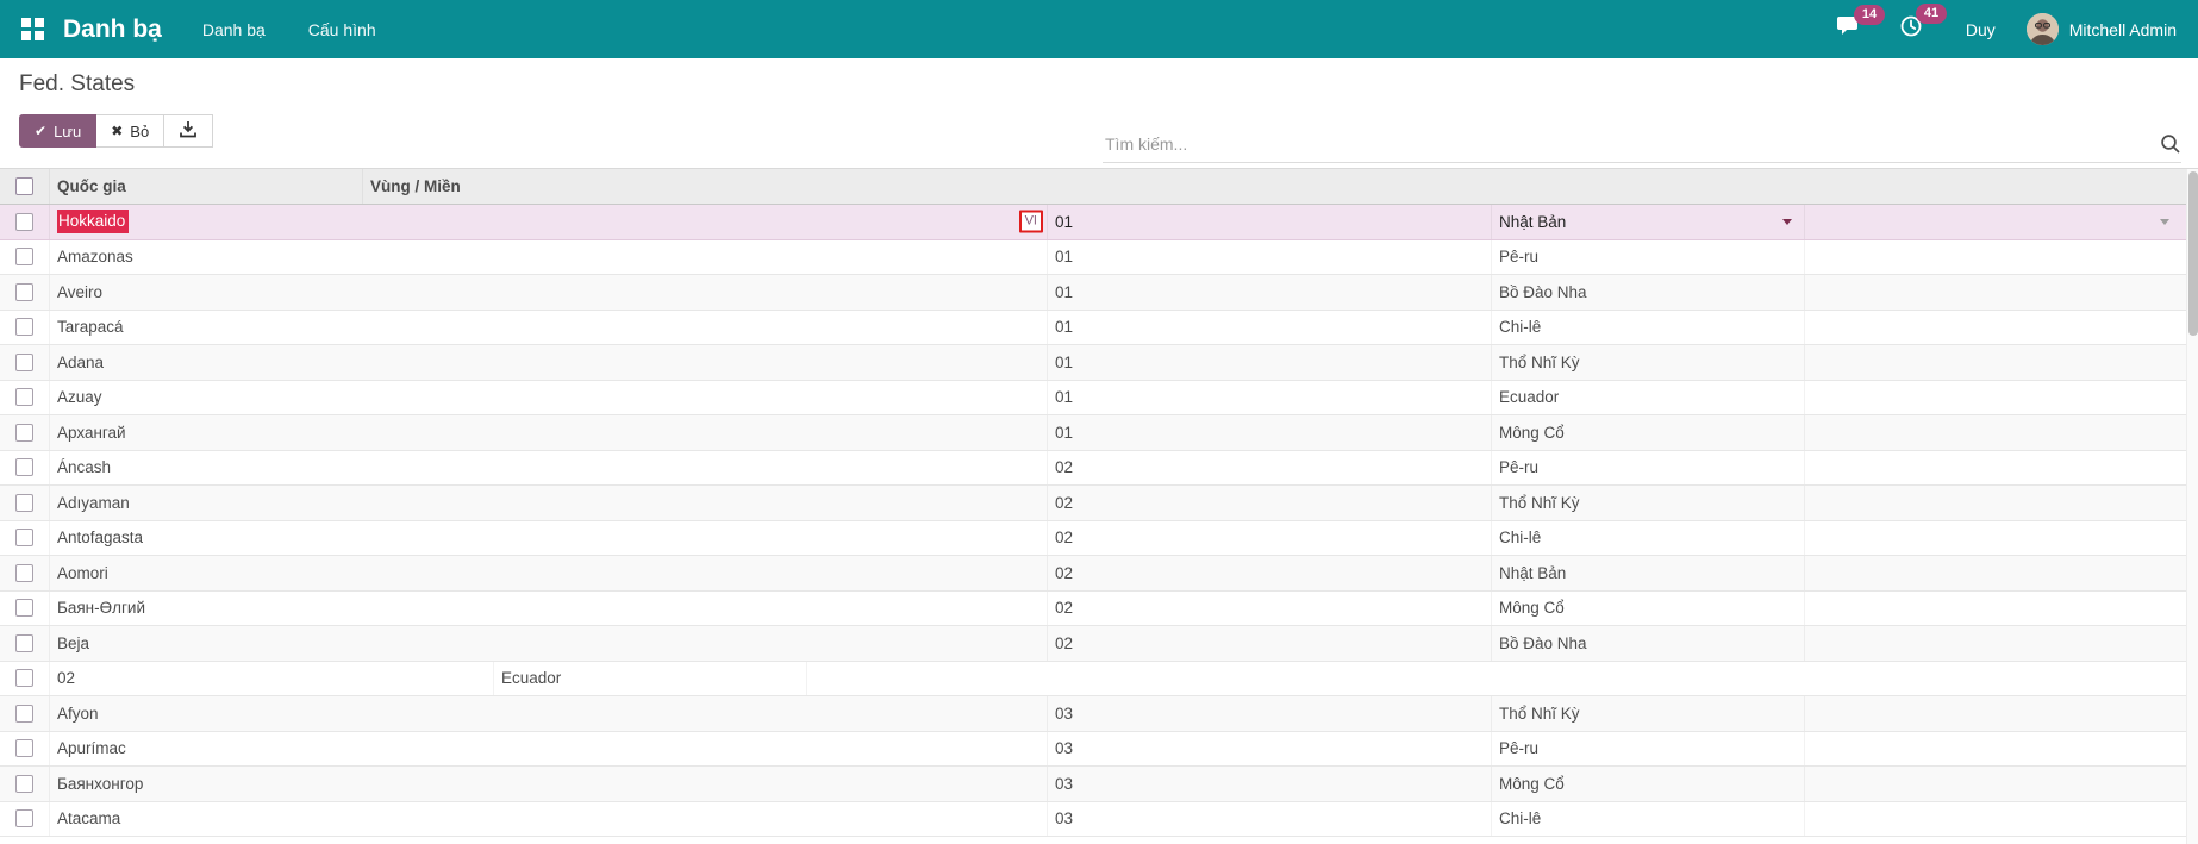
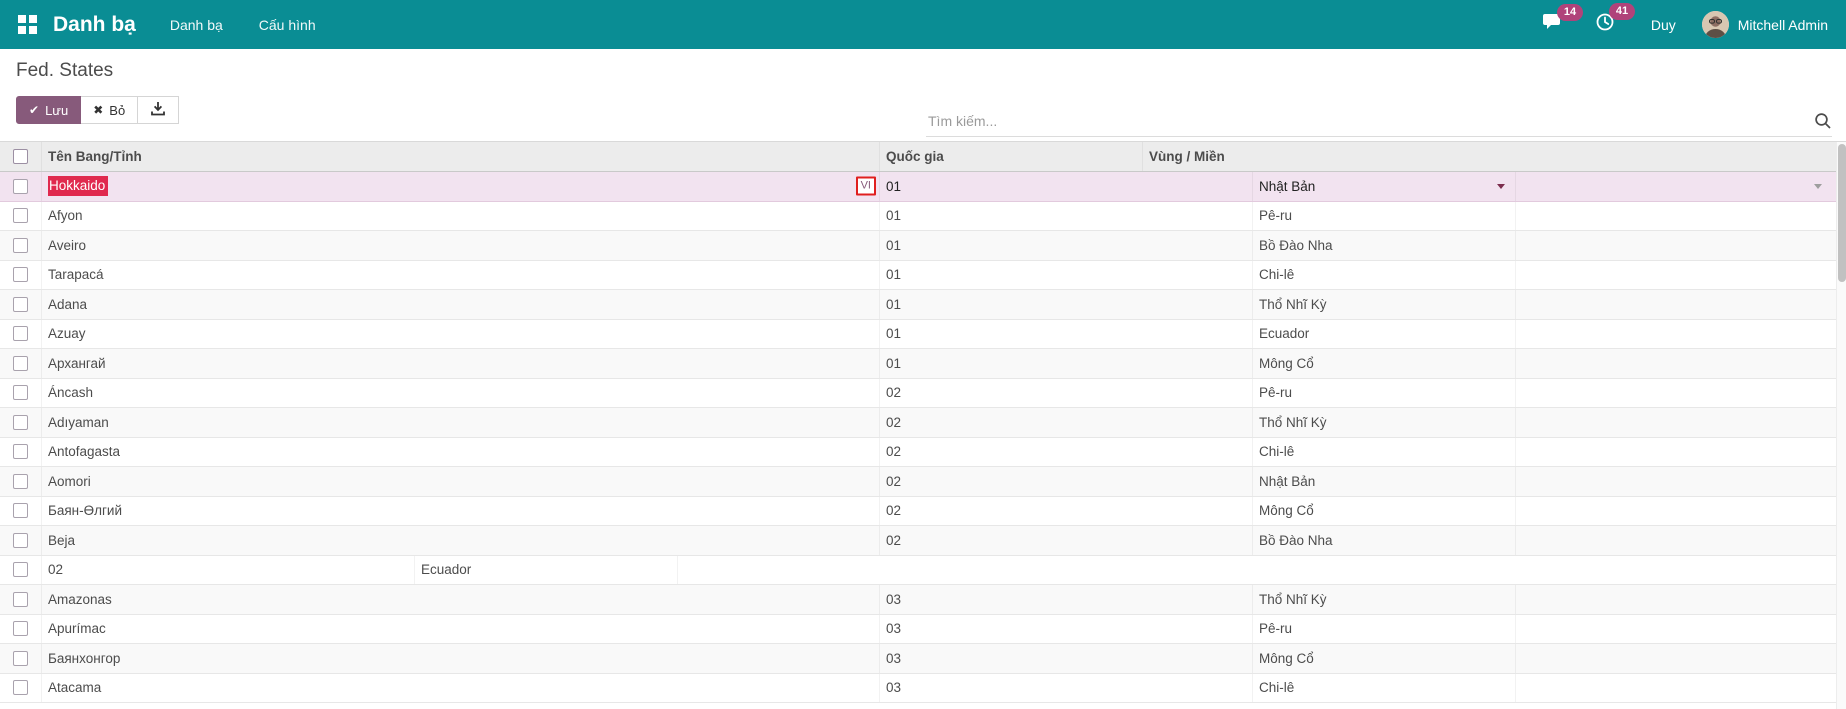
  Danh bạ
  Danh bạ
  Cấu hình
  14
  41
  Duy
  Mitchell Admin
  Fed. States
  ✔
  Lưu
  ✖
  Bỏ
  Tìm kiếm...
+ Tên Bang/Tỉnh
  Quốc gia
  Vùng / Miền
  Hokkaido
  VI
  01
  Nhật Bản
- Amazonas
+ Afyon
  01
  Pê-ru
  Aveiro
  01
  Bồ Đào Nha
  Tarapacá
  01
  Chi-lê
  Adana
  01
  Thổ Nhĩ Kỳ
  Azuay
  01
  Ecuador
  Архангай
  01
  Mông Cổ
  Áncash
  02
  Pê-ru
  Adıyaman
  02
  Thổ Nhĩ Kỳ
  Antofagasta
  02
  Chi-lê
  Aomori
  02
  Nhật Bản
  Баян-Өлгий
  02
  Mông Cổ
  Beja
  02
  Bồ Đào Nha
  02
  Ecuador
- Afyon
+ Amazonas
  03
  Thổ Nhĩ Kỳ
  Apurímac
  03
  Pê-ru
  Баянхонгор
  03
  Mông Cổ
  Atacama
  03
  Chi-lê
